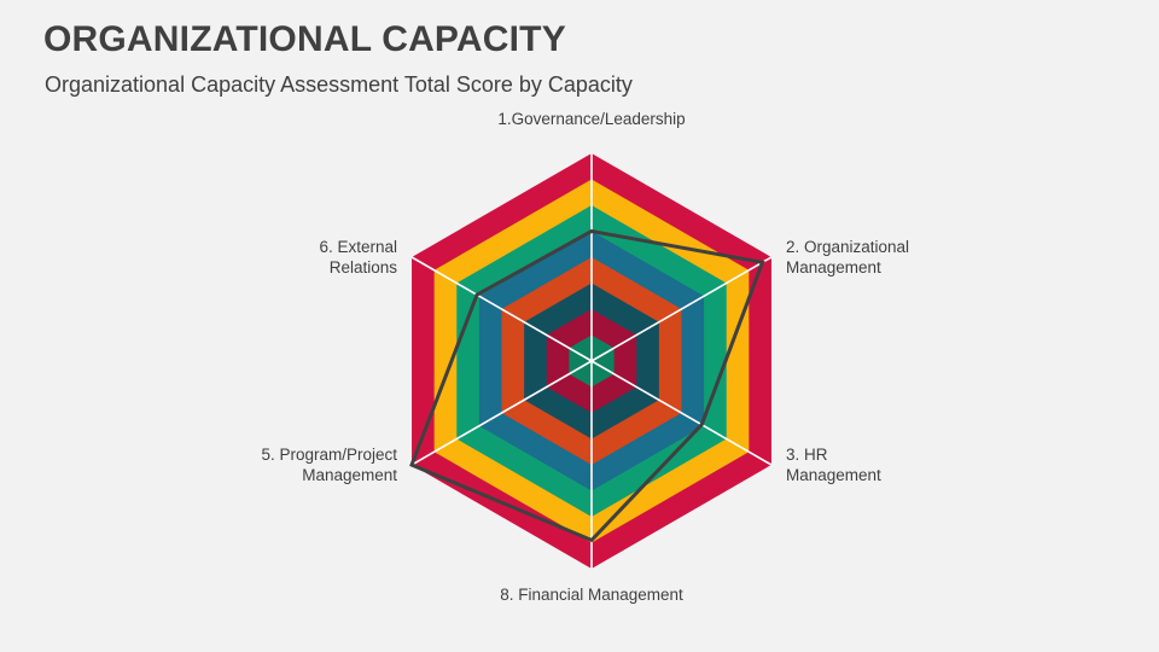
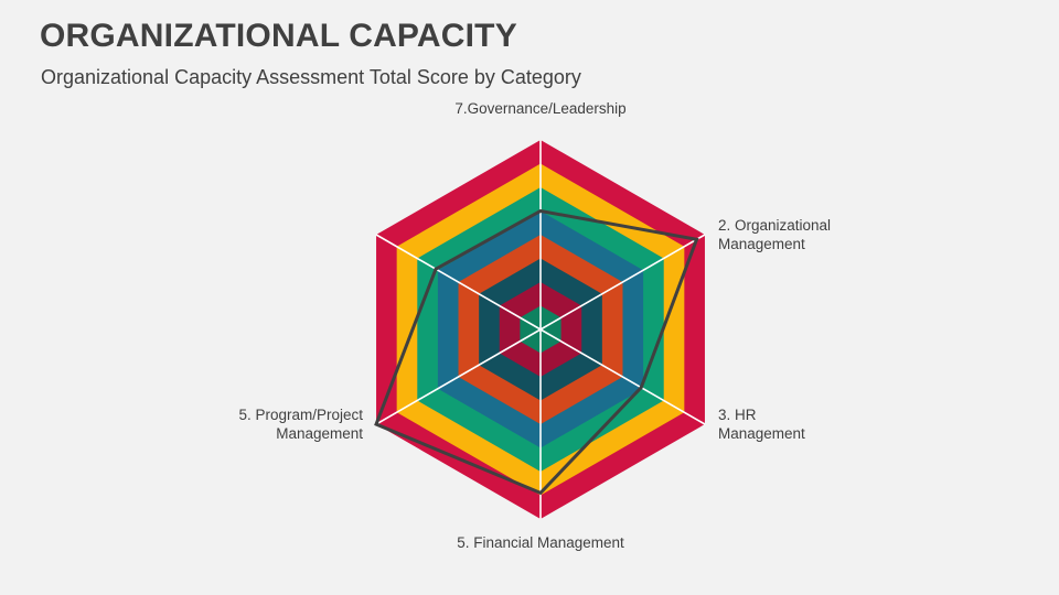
  ORGANIZATIONAL CAPACITY
- Organizational Capacity Assessment Total Score by Capacity
+ Organizational Capacity Assessment Total Score by Category
- 1.Governance/Leadership
+ 7.Governance/Leadership
  2. Organizational
  Management
  3. HR
  Management
- 8. Financial Management
+ 5. Financial Management
  5. Program/Project
  Management
- 6. External
- Relations
